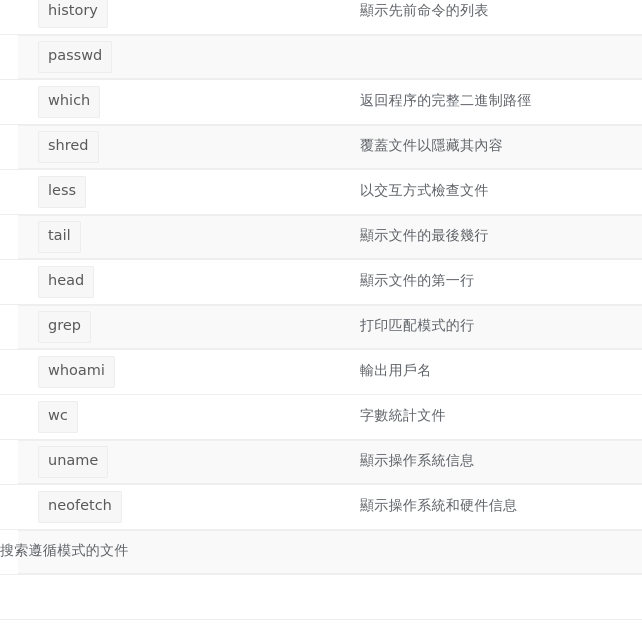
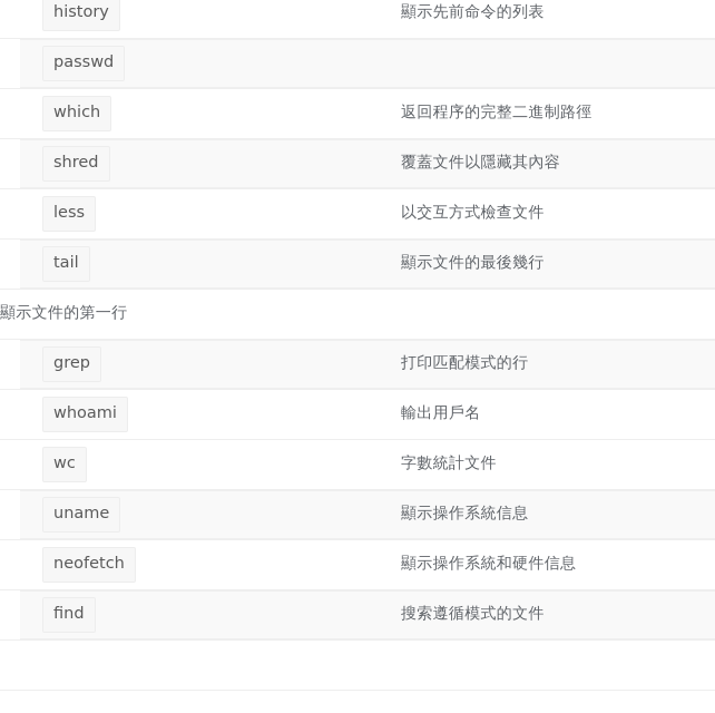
  history
  顯示先前命令的列表
  passwd
  which
  返回程序的完整二進制路徑
  shred
  覆蓋文件以隱藏其內容
  less
  以交互方式檢查文件
  tail
  顯示文件的最後幾行
- head
  顯示文件的第一行
  grep
  打印匹配模式的行
  whoami
  輸出用戶名
  wc
  字數統計文件
  uname
  顯示操作系統信息
  neofetch
  顯示操作系統和硬件信息
+ find
  搜索遵循模式的文件
